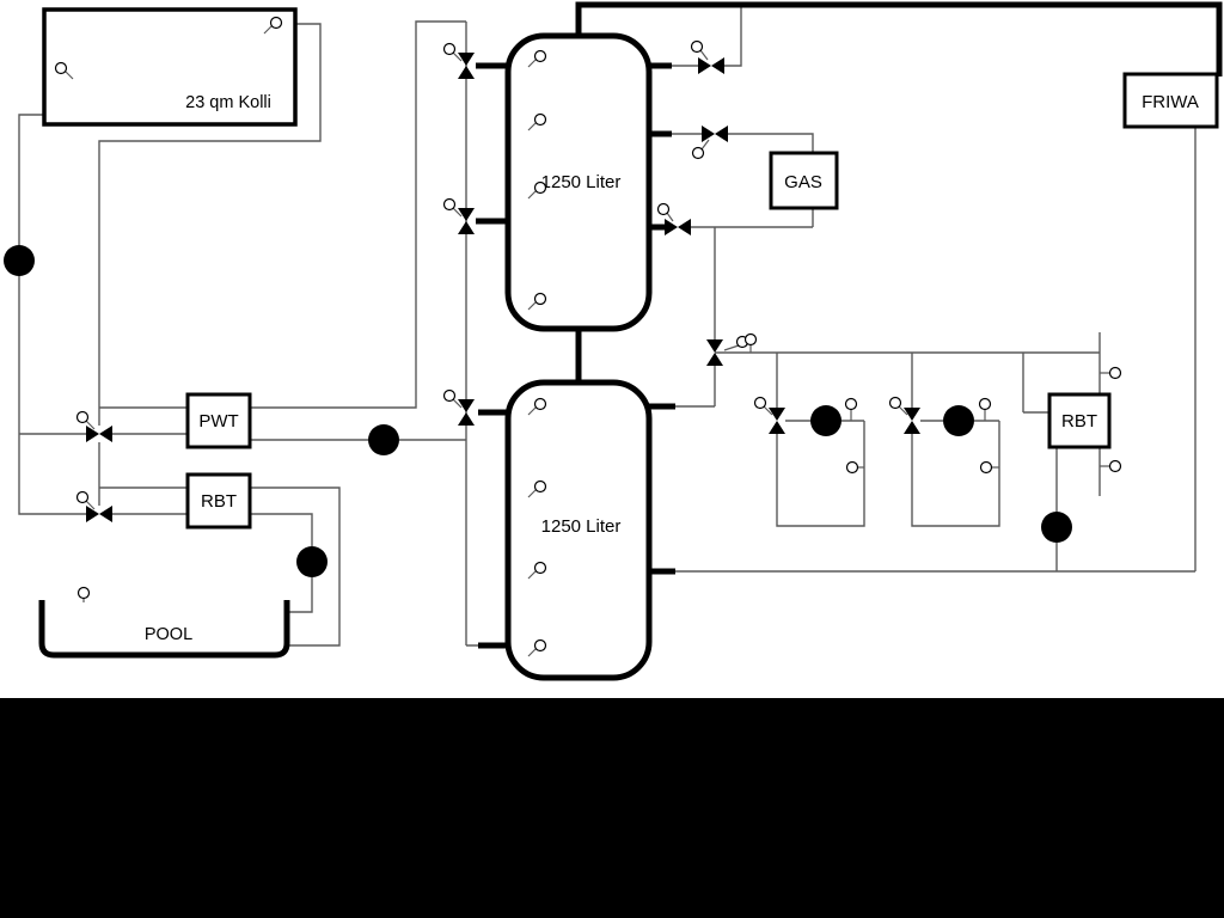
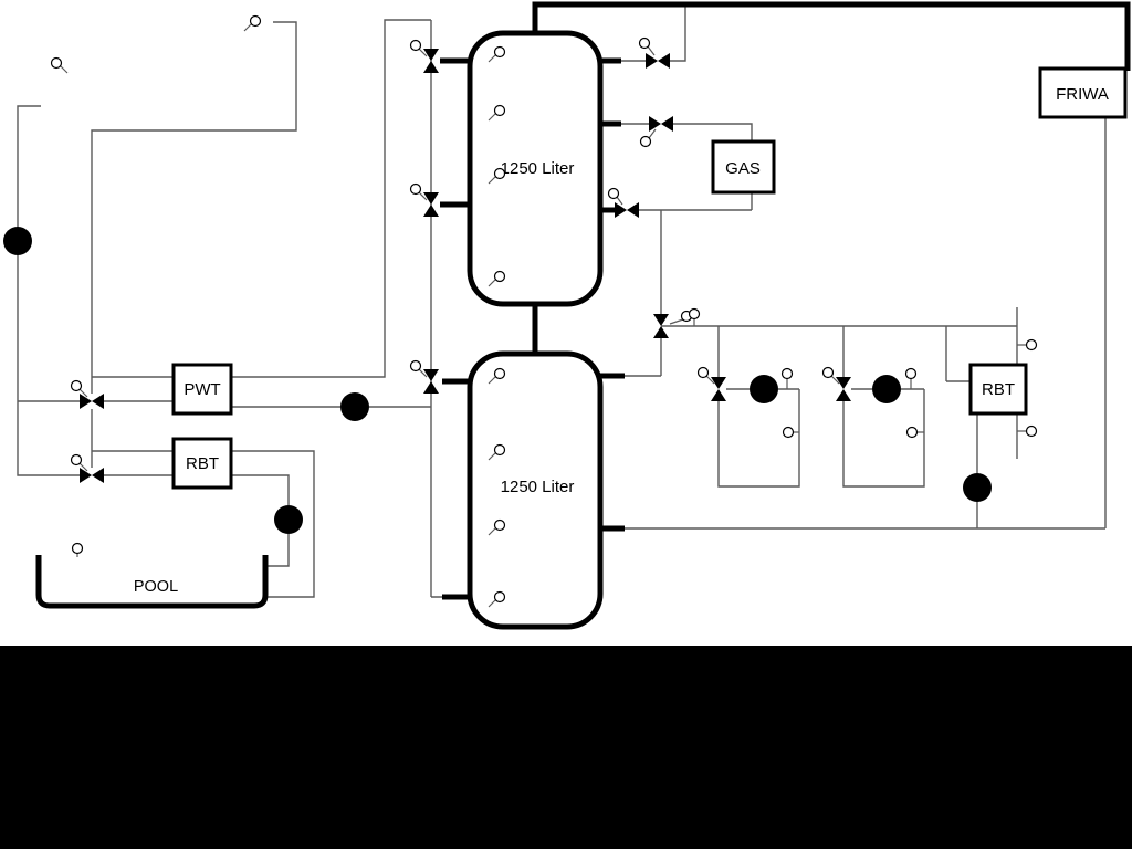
- 23 qm Kolli
  1250 Liter
  1250 Liter
  POOL
  PWT
  RBT
  GAS
  FRIWA
  RBT
